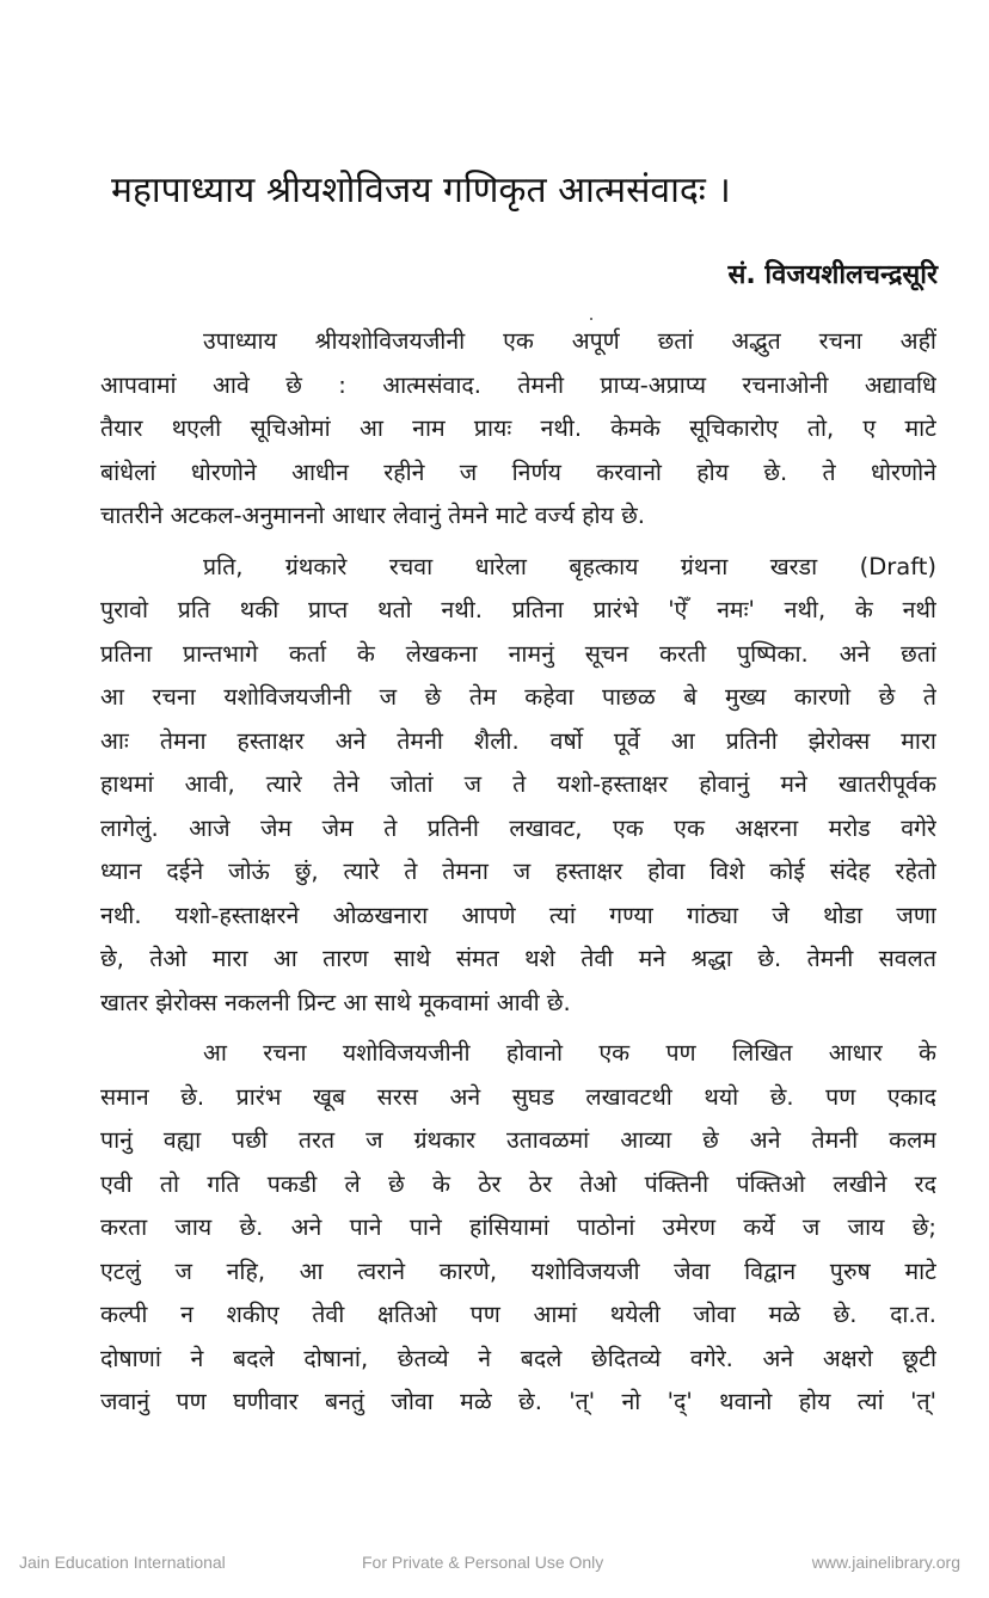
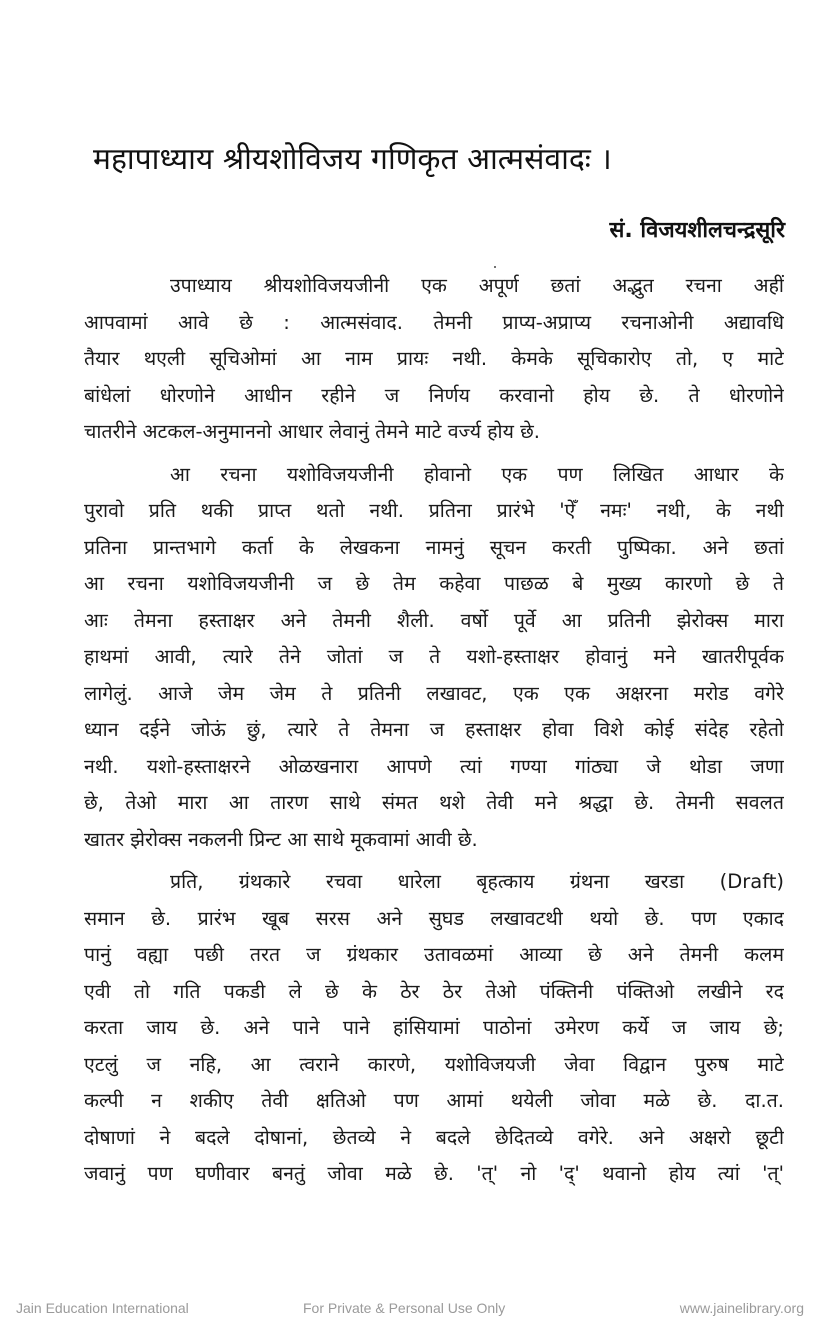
  महापाध्याय श्रीयशोविजय गणिकृत आत्मसंवादः ।
  सं. विजयशीलचन्द्रसूरि
  उपाध्याय श्रीयशोविजयजीनी एक अपूर्ण छतां अद्भुत रचना अहीं
  आपवामां आवे छे : आत्मसंवाद. तेमनी प्राप्य-अप्राप्य रचनाओनी अद्यावधि
  तैयार थएली सूचिओमां आ नाम प्रायः नथी. केमके सूचिकारोए तो, ए माटे
  बांधेलां धोरणोने आधीन रहीने ज निर्णय करवानो होय छे. ते धोरणोने
  चातरीने अटकल-अनुमाननो आधार लेवानुं तेमने माटे वर्ज्य होय छे.
- प्रति, ग्रंथकारे रचवा धारेला बृहत्काय ग्रंथना खरडा (Draft)
+ आ रचना यशोविजयजीनी होवानो एक पण लिखित आधार के
  पुरावो प्रति थकी प्राप्त थतो नथी. प्रतिना प्रारंभे 'ऐँ नमः' नथी, के नथी
  प्रतिना प्रान्तभागे कर्ता के लेखकना नामनुं सूचन करती पुष्पिका. अने छतां
  आ रचना यशोविजयजीनी ज छे तेम कहेवा पाछळ बे मुख्य कारणो छे ते
  आः तेमना हस्ताक्षर अने तेमनी शैली. वर्षो पूर्वे आ प्रतिनी झेरोक्स मारा
  हाथमां आवी, त्यारे तेने जोतां ज ते यशो-हस्ताक्षर होवानुं मने खातरीपूर्वक
  लागेलुं. आजे जेम जेम ते प्रतिनी लखावट, एक एक अक्षरना मरोड वगेरे
  ध्यान दईने जोऊं छुं, त्यारे ते तेमना ज हस्ताक्षर होवा विशे कोई संदेह रहेतो
  नथी. यशो-हस्ताक्षरने ओळखनारा आपणे त्यां गण्या गांठ्या जे थोडा जणा
  छे, तेओ मारा आ तारण साथे संमत थशे तेवी मने श्रद्धा छे. तेमनी सवलत
  खातर झेरोक्स नकलनी प्रिन्ट आ साथे मूकवामां आवी छे.
- आ रचना यशोविजयजीनी होवानो एक पण लिखित आधार के
+ प्रति, ग्रंथकारे रचवा धारेला बृहत्काय ग्रंथना खरडा (Draft)
  समान छे. प्रारंभ खूब सरस अने सुघड लखावटथी थयो छे. पण एकाद
  पानुं वह्या पछी तरत ज ग्रंथकार उतावळमां आव्या छे अने तेमनी कलम
  एवी तो गति पकडी ले छे के ठेर ठेर तेओ पंक्तिनी पंक्तिओ लखीने रद
  करता जाय छे. अने पाने पाने हांसियामां पाठोनां उमेरण कर्ये ज जाय छे;
  एटलुं ज नहि, आ त्वराने कारणे, यशोविजयजी जेवा विद्वान पुरुष माटे
  कल्पी न शकीए तेवी क्षतिओ पण आमां थयेली जोवा मळे छे. दा.त.
  दोषाणां ने बदले दोषानां, छेतव्ये ने बदले छेदितव्ये वगेरे. अने अक्षरो छूटी
  जवानुं पण घणीवार बनतुं जोवा मळे छे. 'त्' नो 'द्' थवानो होय त्यां 'त्'
  Jain Education International
  For Private & Personal Use Only
  www.jainelibrary.org
